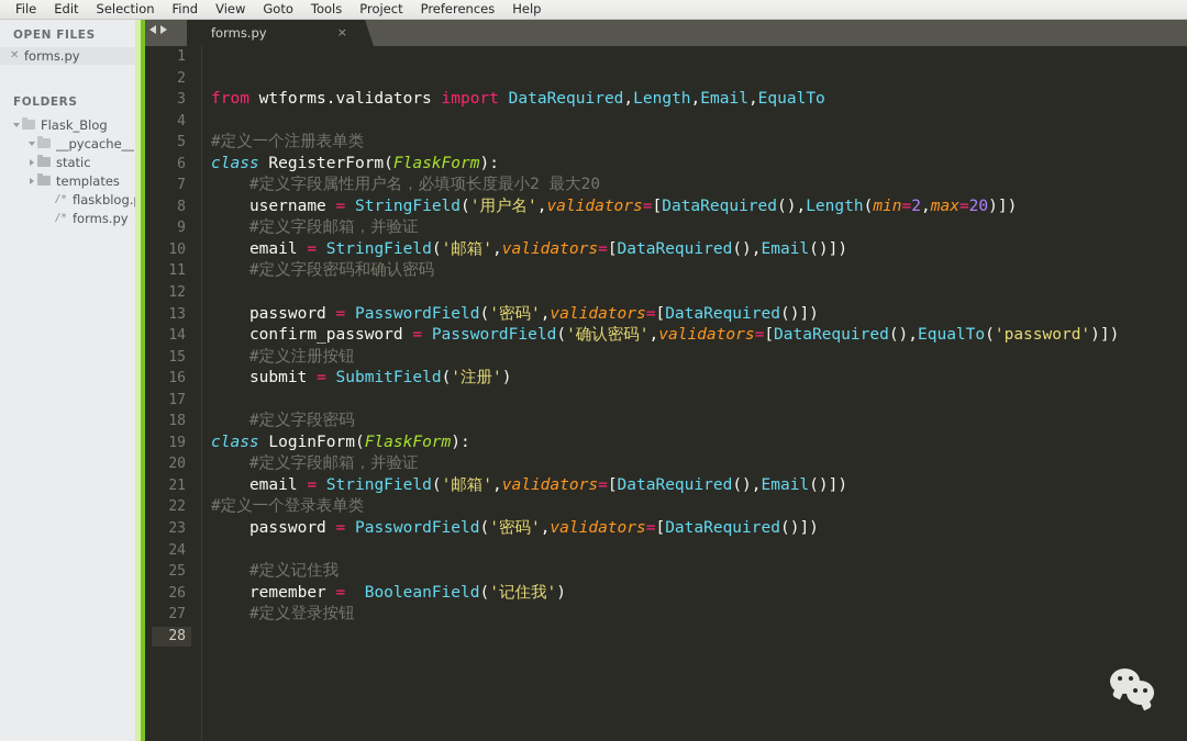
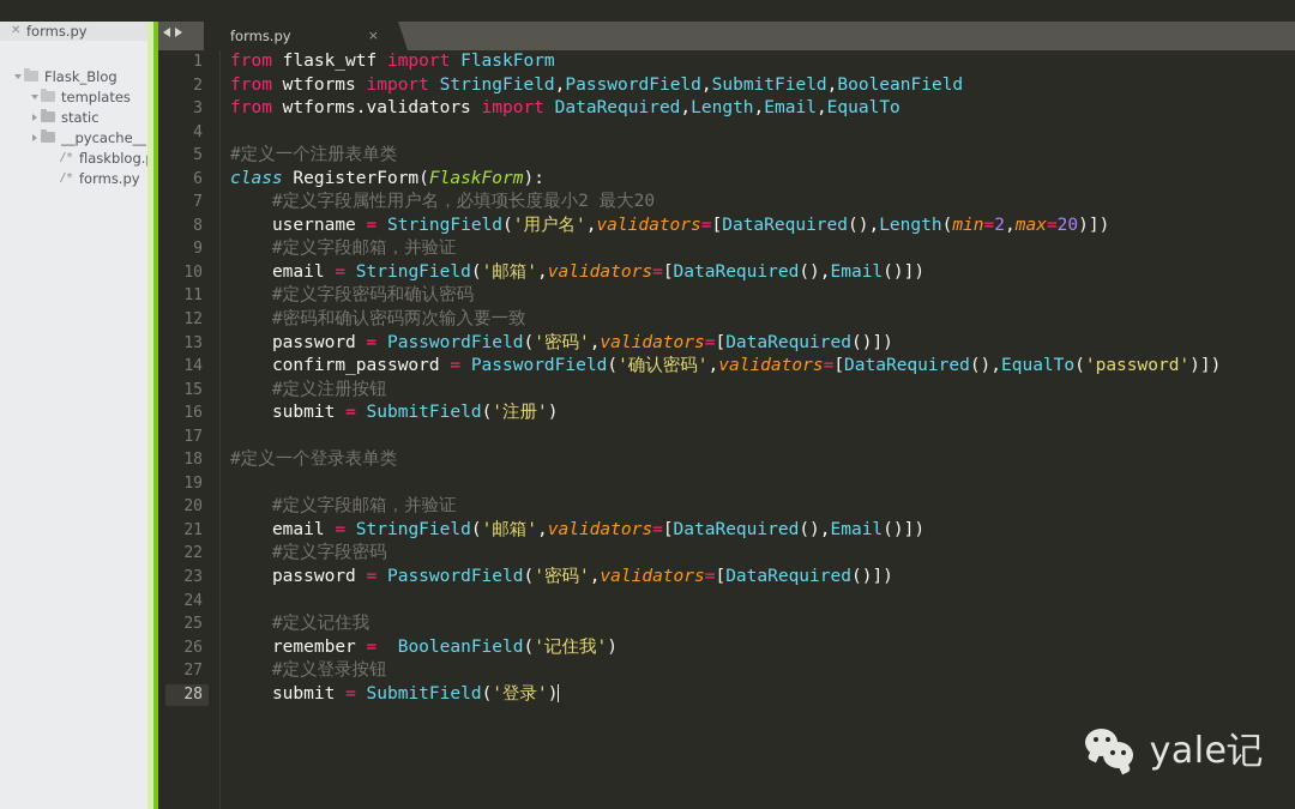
- File
- Edit
- Selection
- Find
- View
- Goto
- Tools
- Project
- Preferences
- Help
- OPEN FILES
  ✕
  forms.py
- FOLDERS
  Flask_Blog
- __pycache__
+ templates
  static
- templates
+ __pycache__
  /*
  flaskblog.
  /*
  forms.py
  forms.py
  ×
  1
+ from flask_wtf import FlaskForm
  2
+ from wtforms import StringField,PasswordField,SubmitField,BooleanField
  3
  from wtforms.validators import DataRequired,Length,Email,EqualTo
  4
  5
  #定义一个注册表单类
  6
  class RegisterForm(FlaskForm):
  7
  #定义字段属性用户名，必填项长度最小2 最大20
  8
  username = StringField('用户名',validators=[DataRequired(),Length(min=2,max=20)])
  9
  #定义字段邮箱，并验证
  10
  email = StringField('邮箱',validators=[DataRequired(),Email()])
  11
  #定义字段密码和确认密码
  12
+ #密码和确认密码两次输入要一致
  13
  password = PasswordField('密码',validators=[DataRequired()])
  14
  confirm_password = PasswordField('确认密码',validators=[DataRequired(),EqualTo('password')])
  15
  #定义注册按钮
  16
  submit = SubmitField('注册')
  17
  18
- #定义字段密码
+ #定义一个登录表单类
  19
- class LoginForm(FlaskForm):
  20
  #定义字段邮箱，并验证
  21
  email = StringField('邮箱',validators=[DataRequired(),Email()])
  22
- #定义一个登录表单类
+ #定义字段密码
  23
  password = PasswordField('密码',validators=[DataRequired()])
  24
  25
  #定义记住我
  26
  remember = BooleanField('记住我')
  27
  #定义登录按钮
  28
+ submit = SubmitField('登录')
+ yale记
